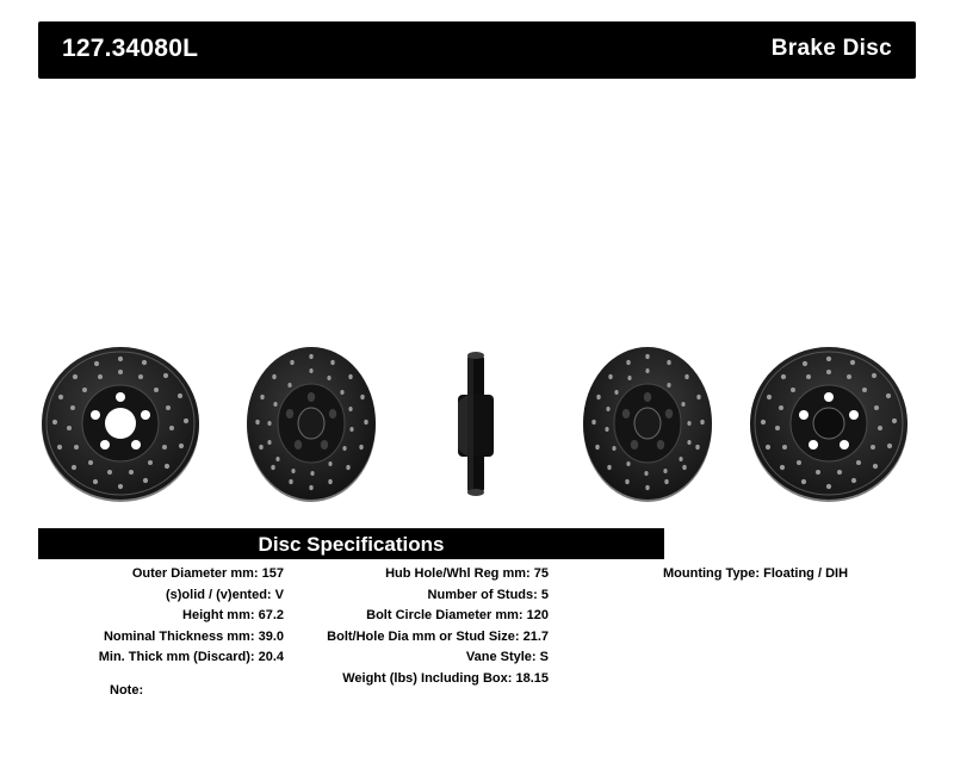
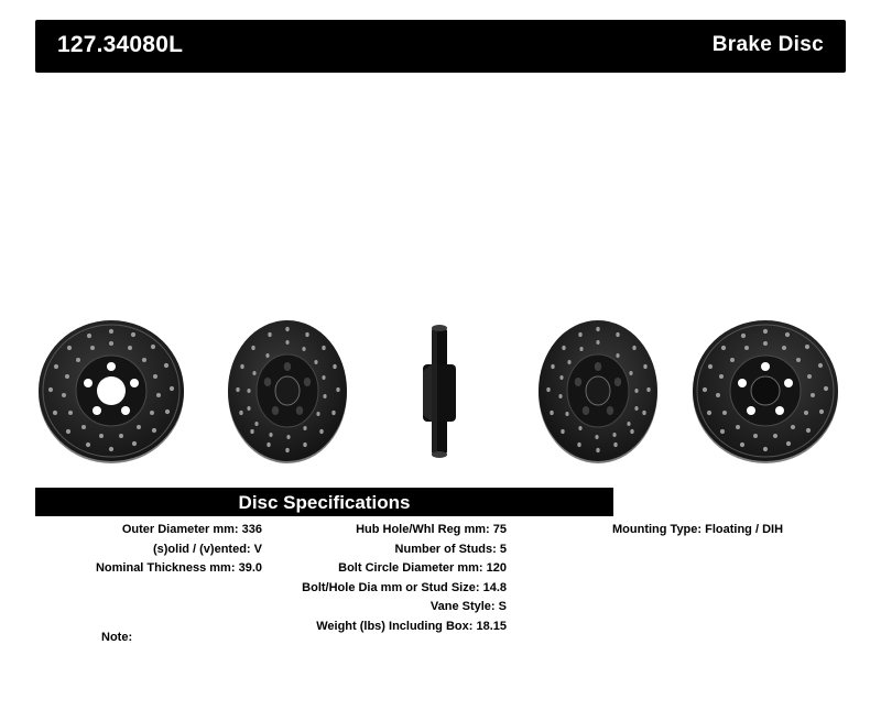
  127.34080L
  Brake Disc
  Disc Specifications
- Outer Diameter mm: 157
+ Outer Diameter mm: 336
  (s)olid / (v)ented: V
- Height mm: 67.2
  Nominal Thickness mm: 39.0
- Min. Thick mm (Discard): 20.4
  Hub Hole/Whl Reg mm: 75
  Number of Studs: 5
  Bolt Circle Diameter mm: 120
- Bolt/Hole Dia mm or Stud Size: 21.7
+ Bolt/Hole Dia mm or Stud Size: 14.8
  Vane Style: S
  Weight (lbs) Including Box: 18.15
  Mounting Type: Floating / DIH
  Note:
